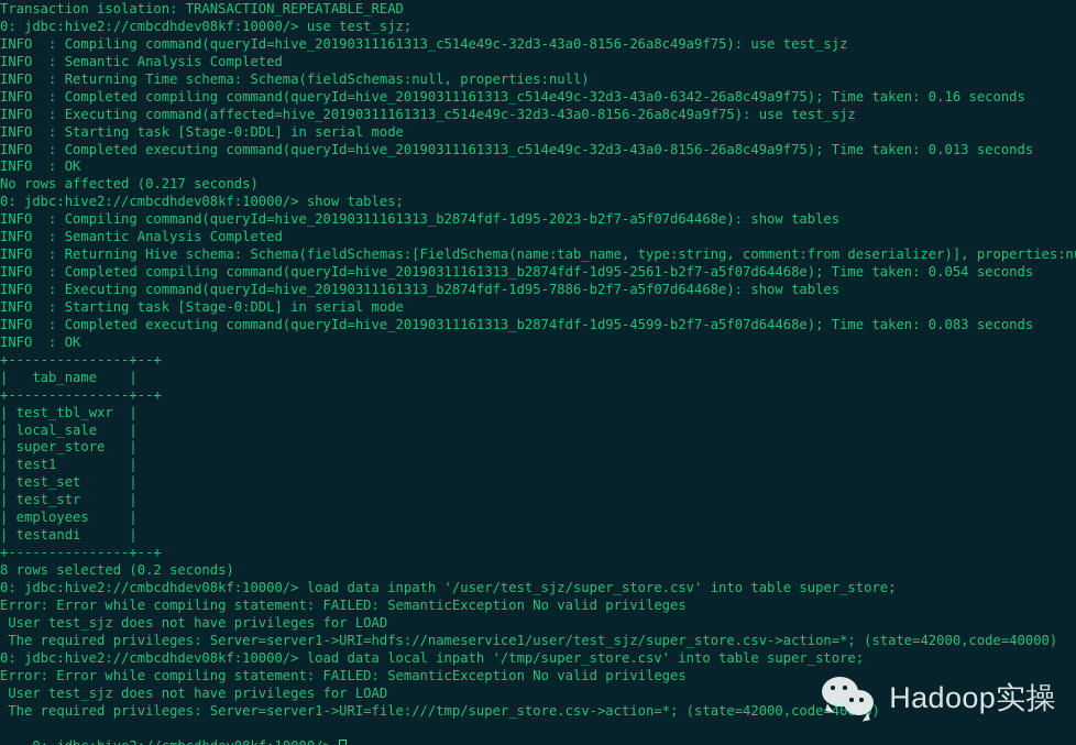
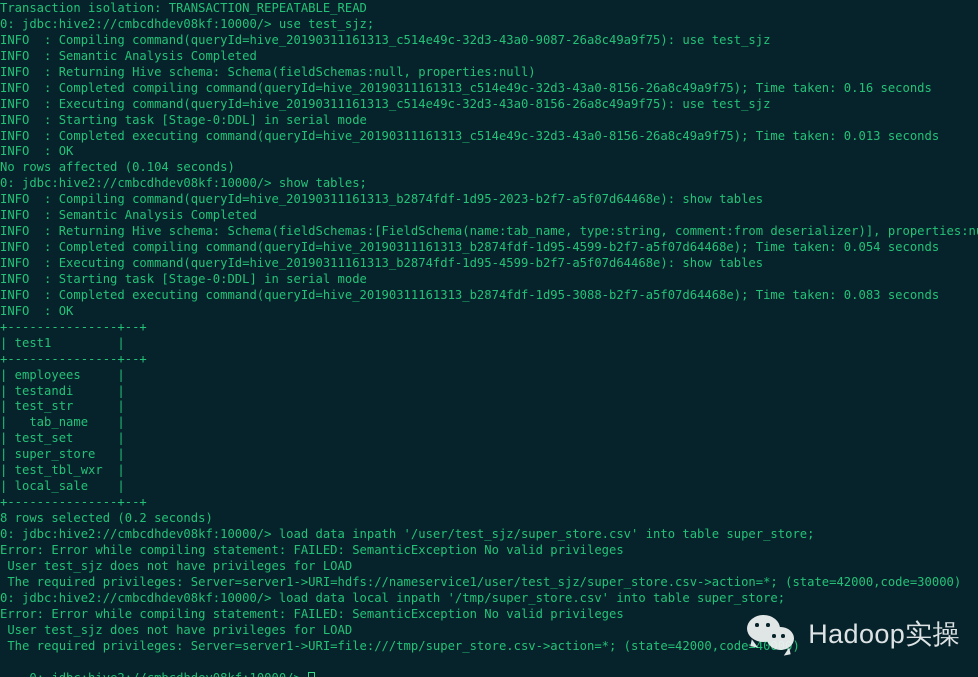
  Transaction isolation: TRANSACTION_REPEATABLE_READ
  0: jdbc:hive2://cmbcdhdev08kf:10000/> use test_sjz;
- INFO : Compiling command(queryId=hive_20190311161313_c514e49c-32d3-43a0-8156-26a8c49a9f75): use test_sjz
+ INFO : Compiling command(queryId=hive_20190311161313_c514e49c-32d3-43a0-9087-26a8c49a9f75): use test_sjz
  INFO : Semantic Analysis Completed
- INFO : Returning Time schema: Schema(fieldSchemas:null, properties:null)
+ INFO : Returning Hive schema: Schema(fieldSchemas:null, properties:null)
- INFO : Completed compiling command(queryId=hive_20190311161313_c514e49c-32d3-43a0-6342-26a8c49a9f75); Time taken: 0.16 seconds
+ INFO : Completed compiling command(queryId=hive_20190311161313_c514e49c-32d3-43a0-8156-26a8c49a9f75); Time taken: 0.16 seconds
- INFO : Executing command(affected=hive_20190311161313_c514e49c-32d3-43a0-8156-26a8c49a9f75): use test_sjz
+ INFO : Executing command(queryId=hive_20190311161313_c514e49c-32d3-43a0-8156-26a8c49a9f75): use test_sjz
  INFO : Starting task [Stage-0:DDL] in serial mode
  INFO : Completed executing command(queryId=hive_20190311161313_c514e49c-32d3-43a0-8156-26a8c49a9f75); Time taken: 0.013 seconds
  INFO : OK
- No rows affected (0.217 seconds)
+ No rows affected (0.104 seconds)
  0: jdbc:hive2://cmbcdhdev08kf:10000/> show tables;
  INFO : Compiling command(queryId=hive_20190311161313_b2874fdf-1d95-2023-b2f7-a5f07d64468e): show tables
  INFO : Semantic Analysis Completed
  INFO : Returning Hive schema: Schema(fieldSchemas:[FieldSchema(name:tab_name, type:string, comment:from deserializer)], properties:n
- INFO : Completed compiling command(queryId=hive_20190311161313_b2874fdf-1d95-2561-b2f7-a5f07d64468e); Time taken: 0.054 seconds
+ INFO : Completed compiling command(queryId=hive_20190311161313_b2874fdf-1d95-4599-b2f7-a5f07d64468e); Time taken: 0.054 seconds
- INFO : Executing command(queryId=hive_20190311161313_b2874fdf-1d95-7886-b2f7-a5f07d64468e): show tables
+ INFO : Executing command(queryId=hive_20190311161313_b2874fdf-1d95-4599-b2f7-a5f07d64468e): show tables
  INFO : Starting task [Stage-0:DDL] in serial mode
- INFO : Completed executing command(queryId=hive_20190311161313_b2874fdf-1d95-4599-b2f7-a5f07d64468e); Time taken: 0.083 seconds
+ INFO : Completed executing command(queryId=hive_20190311161313_b2874fdf-1d95-3088-b2f7-a5f07d64468e); Time taken: 0.083 seconds
  INFO : OK
  +---------------+--+
- | tab_name |
+ | test1 |
  +---------------+--+
- | test_tbl_wxr |
+ | employees |
- | local_sale |
+ | testandi |
- | super_store |
+ | test_str |
- | test1 |
+ | tab_name |
  | test_set |
- | test_str |
+ | super_store |
- | employees |
+ | test_tbl_wxr |
- | testandi |
+ | local_sale |
  +---------------+--+
  8 rows selected (0.2 seconds)
  0: jdbc:hive2://cmbcdhdev08kf:10000/> load data inpath '/user/test_sjz/super_store.csv' into table super_store;
  Error: Error while compiling statement: FAILED: SemanticException No valid privileges
  User test_sjz does not have privileges for LOAD
- The required privileges: Server=server1->URI=hdfs://nameservice1/user/test_sjz/super_store.csv->action=*; (state=42000,code=40000)
+ The required privileges: Server=server1->URI=hdfs://nameservice1/user/test_sjz/super_store.csv->action=*; (state=42000,code=30000)
  0: jdbc:hive2://cmbcdhdev08kf:10000/> load data local inpath '/tmp/super_store.csv' into table super_store;
  Error: Error while compiling statement: FAILED: SemanticException No valid privileges
  User test_sjz does not have privileges for LOAD
  The required privileges: Server=server1->URI=file:///tmp/super_store.csv->action=*; (state=42000,code40)
  Hadoop实操
